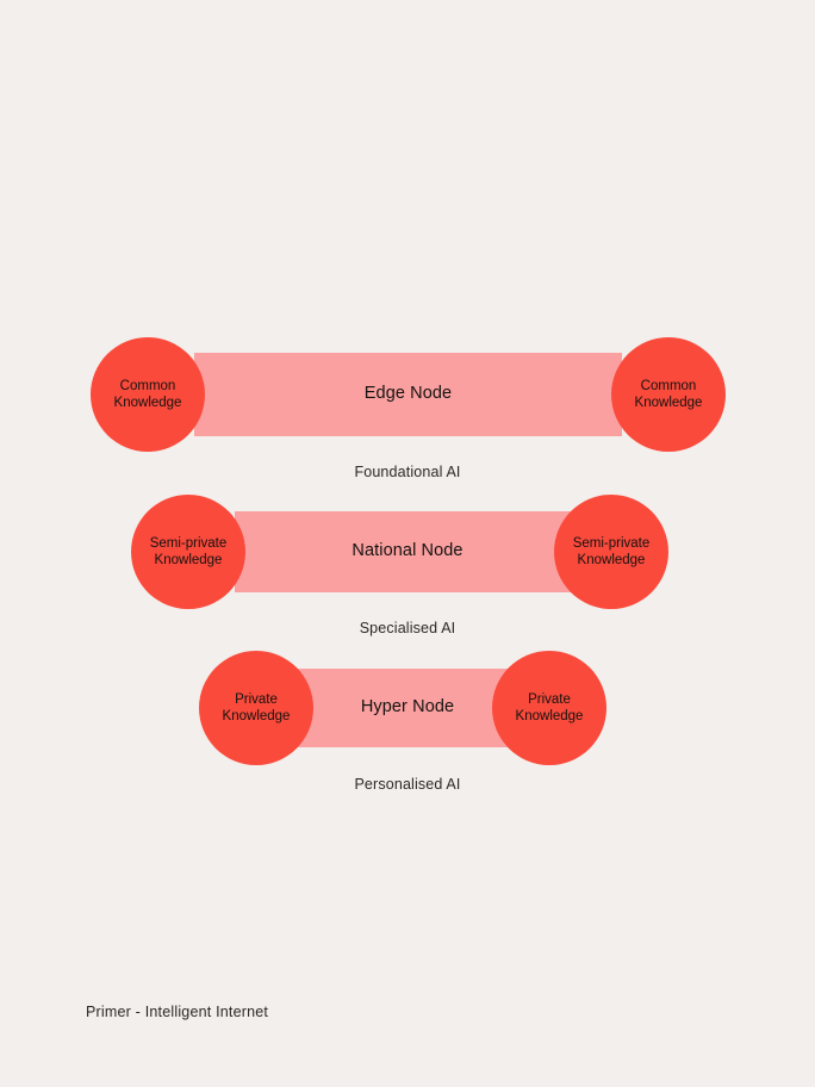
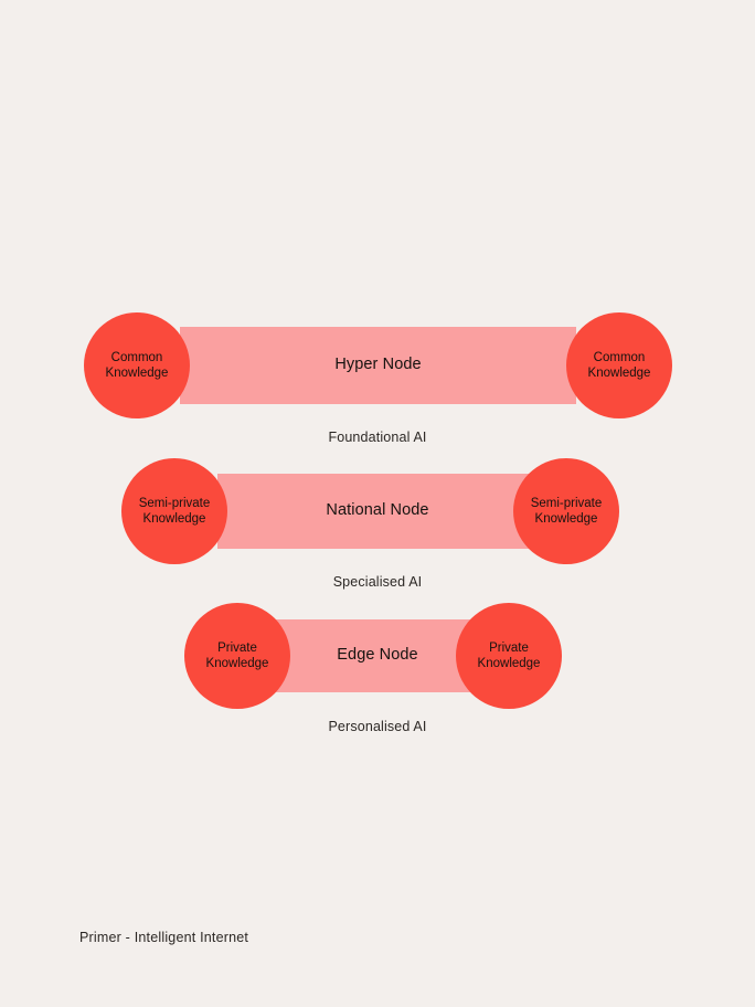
- Edge Node
+ Hyper Node
  Common
  Knowledge
  Common
  Knowledge
  Foundational AI
  National Node
  Semi-private
  Knowledge
  Semi-private
  Knowledge
  Specialised AI
- Hyper Node
+ Edge Node
  Private
  Knowledge
  Private
  Knowledge
  Personalised AI
  Primer - Intelligent Internet
